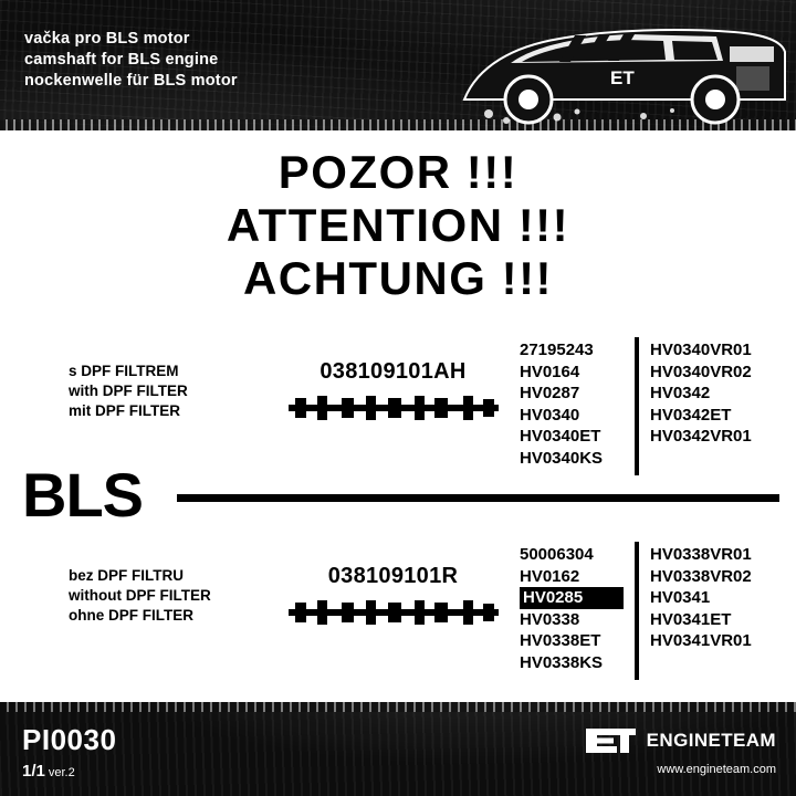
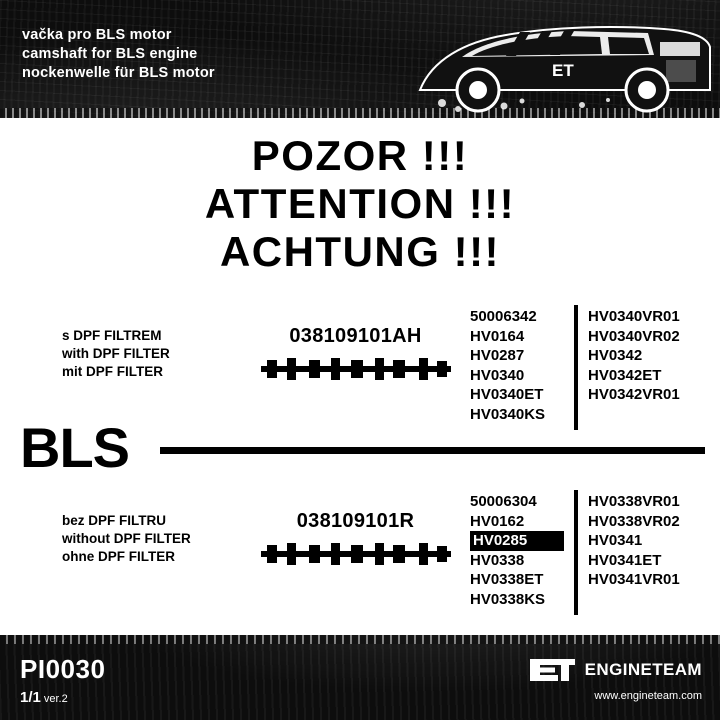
  vačka pro BLS motor
  camshaft for BLS engine
  nockenwelle für BLS motor
  ET
  POZOR !!!
  ATTENTION !!!
  ACHTUNG !!!
  BLS
  s DPF FILTREM
  with DPF FILTER
  mit DPF FILTER
  038109101AH
- 27195243
+ 50006342
  HV0164
  HV0287
  HV0340
  HV0340ET
  HV0340KS
  HV0340VR01
  HV0340VR02
  HV0342
  HV0342ET
  HV0342VR01
  bez DPF FILTRU
  without DPF FILTER
  ohne DPF FILTER
  038109101R
  50006304
  HV0162
  HV0285
  HV0338
  HV0338ET
  HV0338KS
  HV0338VR01
  HV0338VR02
  HV0341
  HV0341ET
  HV0341VR01
  PI0030
  1/1 ver.2
  ENGINETEAM
  www.engineteam.com
